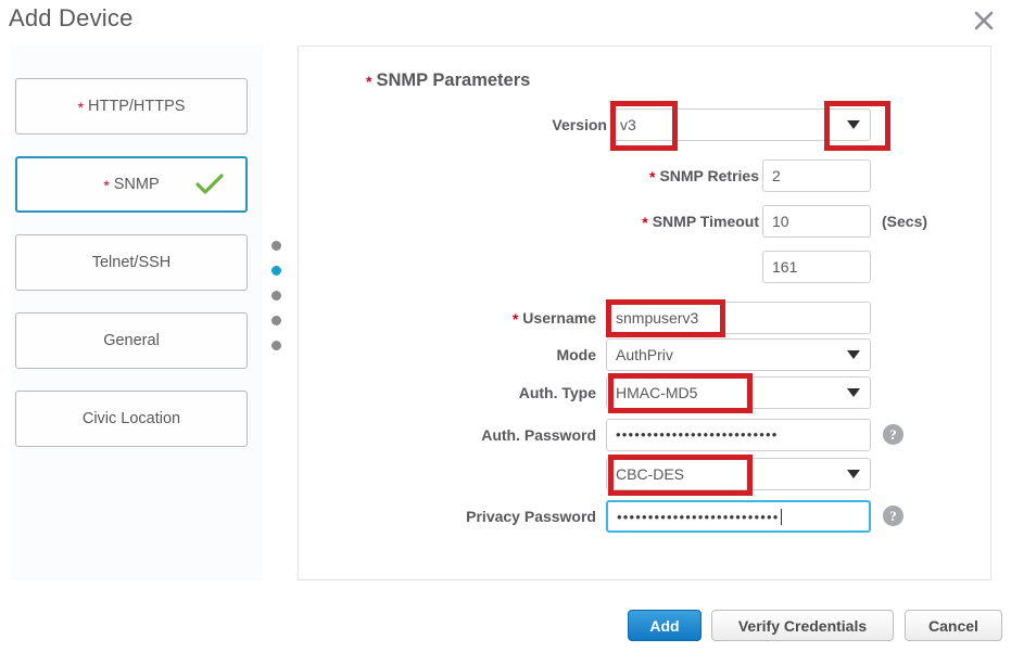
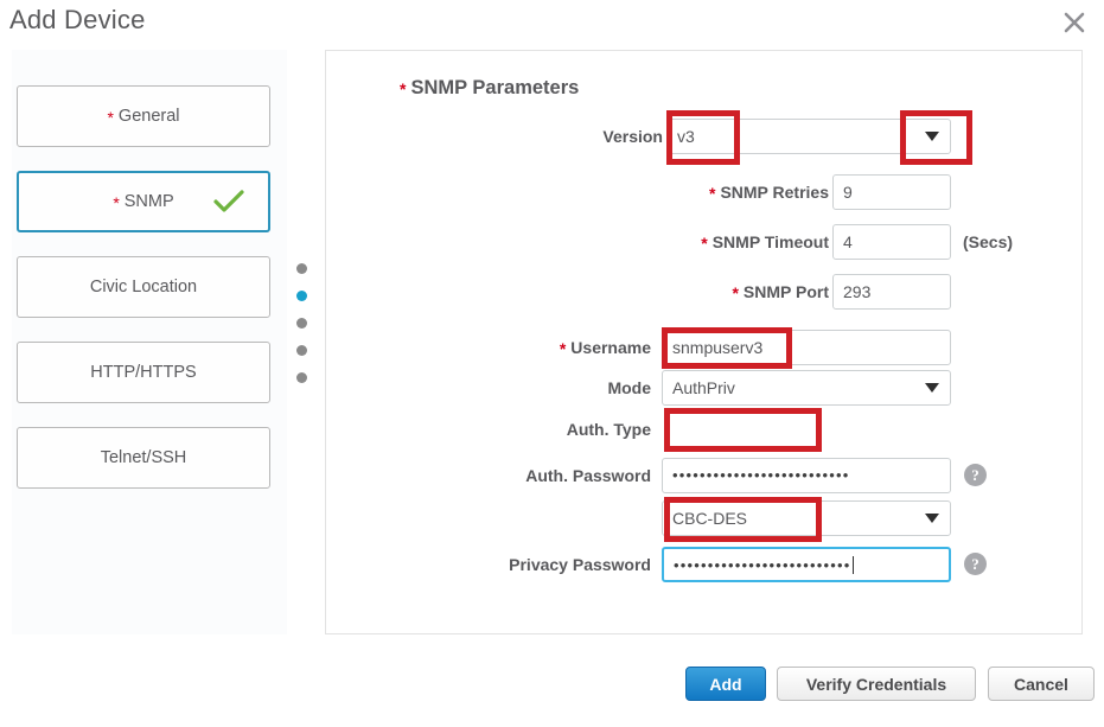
  Add Device
  *
- HTTP/HTTPS
+ General
  *
  SNMP
- Telnet/SSH
+ Civic Location
- General
+ HTTP/HTTPS
- Civic Location
+ Telnet/SSH
  * SNMP Parameters
  Version
  v3
  * SNMP Retries
- 2
+ 9
  * SNMP Timeout
- 10
+ 4
  (Secs)
+ * SNMP Port
- 161
+ 293
  * Username
  snmpuserv3
  Mode
  AuthPriv
  Auth. Type
- HMAC-MD5
  Auth. Password
  ••••••••••••••••••••••••••
  ?
  CBC-DES
  Privacy Password
  ••••••••••••••••••••••••••
  ?
  Add
  Verify Credentials
  Cancel
